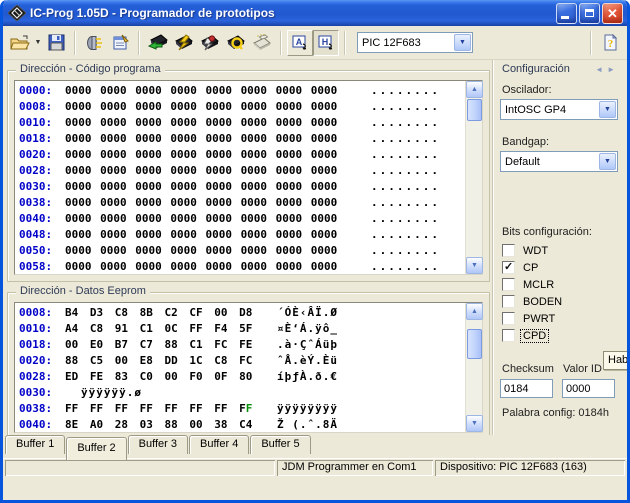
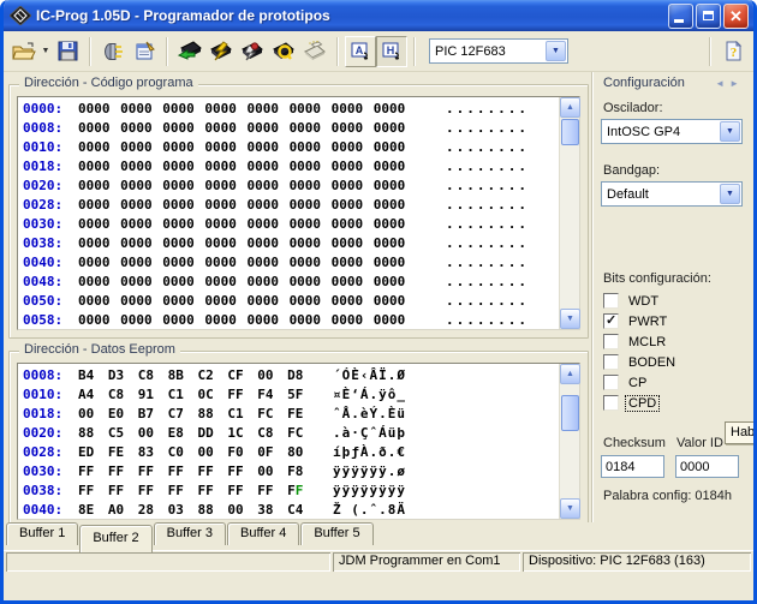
  IC-Prog 1.05D - Programador de prototipos
  ✕
  A
  H
  PIC 12F683
  ?
  Dirección - Código programa
  0000:
  0000 0000 0000 0000 0000 0000 0000 0000
  ........
  0008:
  0000 0000 0000 0000 0000 0000 0000 0000
  ........
  0010:
  0000 0000 0000 0000 0000 0000 0000 0000
  ........
  0018:
  0000 0000 0000 0000 0000 0000 0000 0000
  ........
  0020:
  0000 0000 0000 0000 0000 0000 0000 0000
  ........
  0028:
  0000 0000 0000 0000 0000 0000 0000 0000
  ........
  0030:
  0000 0000 0000 0000 0000 0000 0000 0000
  ........
  0038:
  0000 0000 0000 0000 0000 0000 0000 0000
  ........
  0040:
  0000 0000 0000 0000 0000 0000 0000 0000
  ........
  0048:
  0000 0000 0000 0000 0000 0000 0000 0000
  ........
  0050:
  0000 0000 0000 0000 0000 0000 0000 0000
  ........
  0058:
  0000 0000 0000 0000 0000 0000 0000 0000
  ........
  Dirección - Datos Eeprom
  0008:
  B4 D3 C8 8B C2 CF 00 D8
  ´ÓÈ‹ÂÏ.Ø
  0010:
  A4 C8 91 C1 0C FF F4 5F
  ¤È‘Á.ÿô_
  0018:
  00 E0 B7 C7 88 C1 FC FE
- .à·ÇˆÁüþ
+ ˆÅ.èÝ.Èü
  0020:
  88 C5 00 E8 DD 1C C8 FC
- ˆÅ.èÝ.Èü
+ .à·ÇˆÁüþ
  0028:
  ED FE 83 C0 00 F0 0F 80
  íþƒÀ.ð.€
  0030:
+ FF FF FF FF FF FF 00 F8
  ÿÿÿÿÿÿ.ø
  0038:
  FF FF FF FF FF FF FF FF
  ÿÿÿÿÿÿÿÿ
  0040:
  8E A0 28 03 88 00 38 C4
  Ž (.ˆ.8Ä
  Configuración
  ◄►
  Oscilador:
  IntOSC GP4
  Bandgap:
  Default
  Bits configuración:
  WDT
- CP
+ PWRT
  MCLR
  BODEN
- PWRT
+ CP
  CPD
  Checksum
  Valor ID
  0184
  0000
  Palabra config: 0184h
  Hab
  Buffer 1
  Buffer 2
  Buffer 3
  Buffer 4
  Buffer 5
  JDM Programmer en Com1
  Dispositivo: PIC 12F683 (163)
